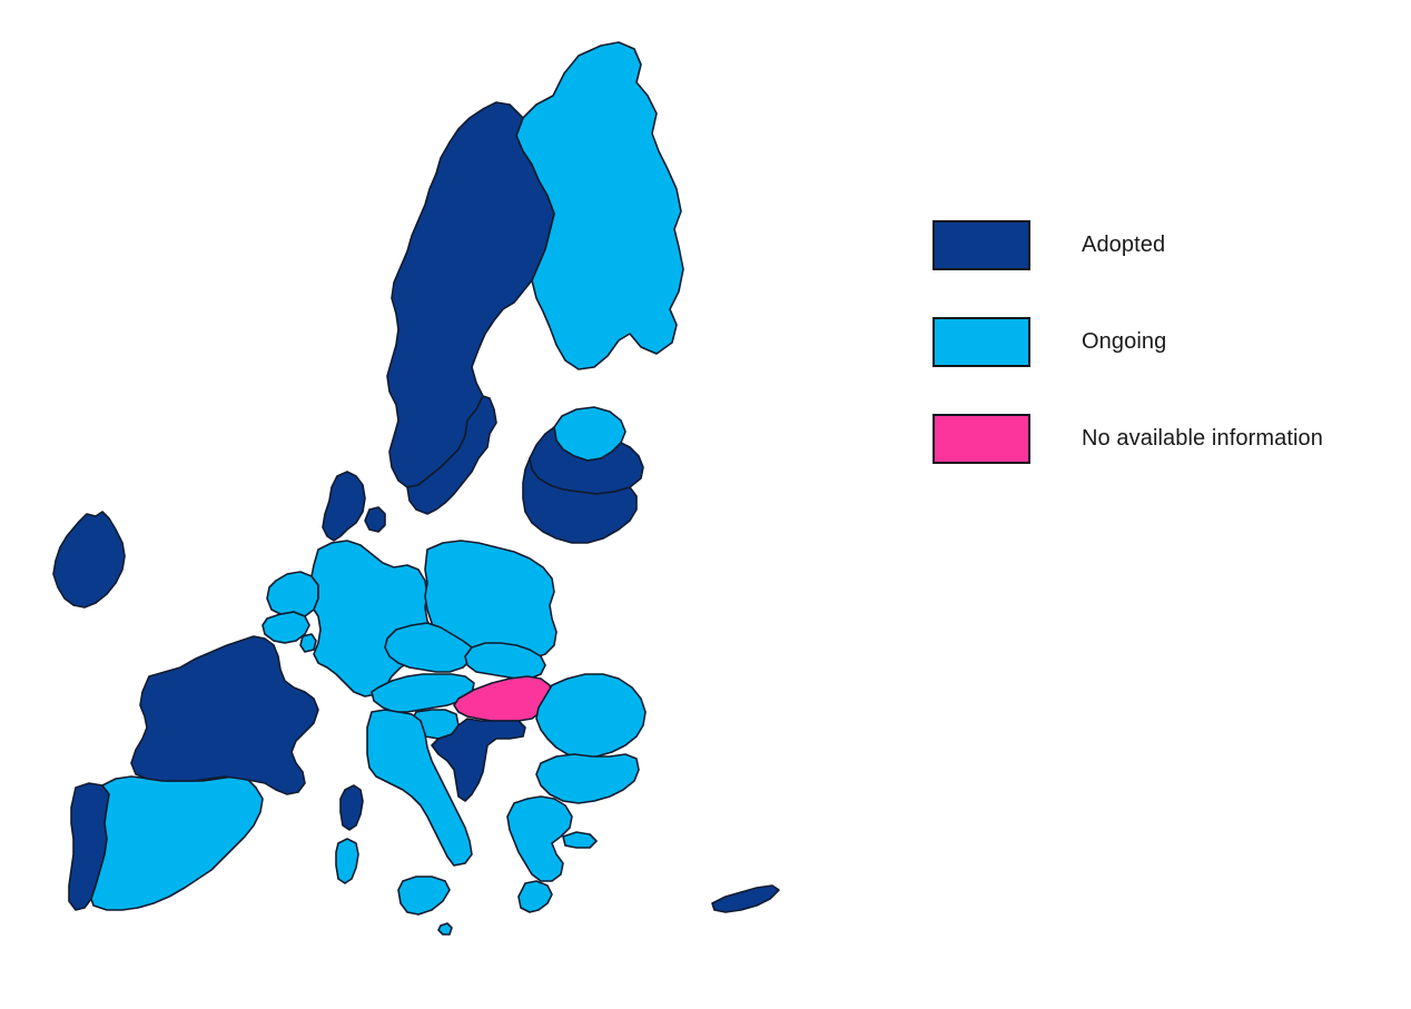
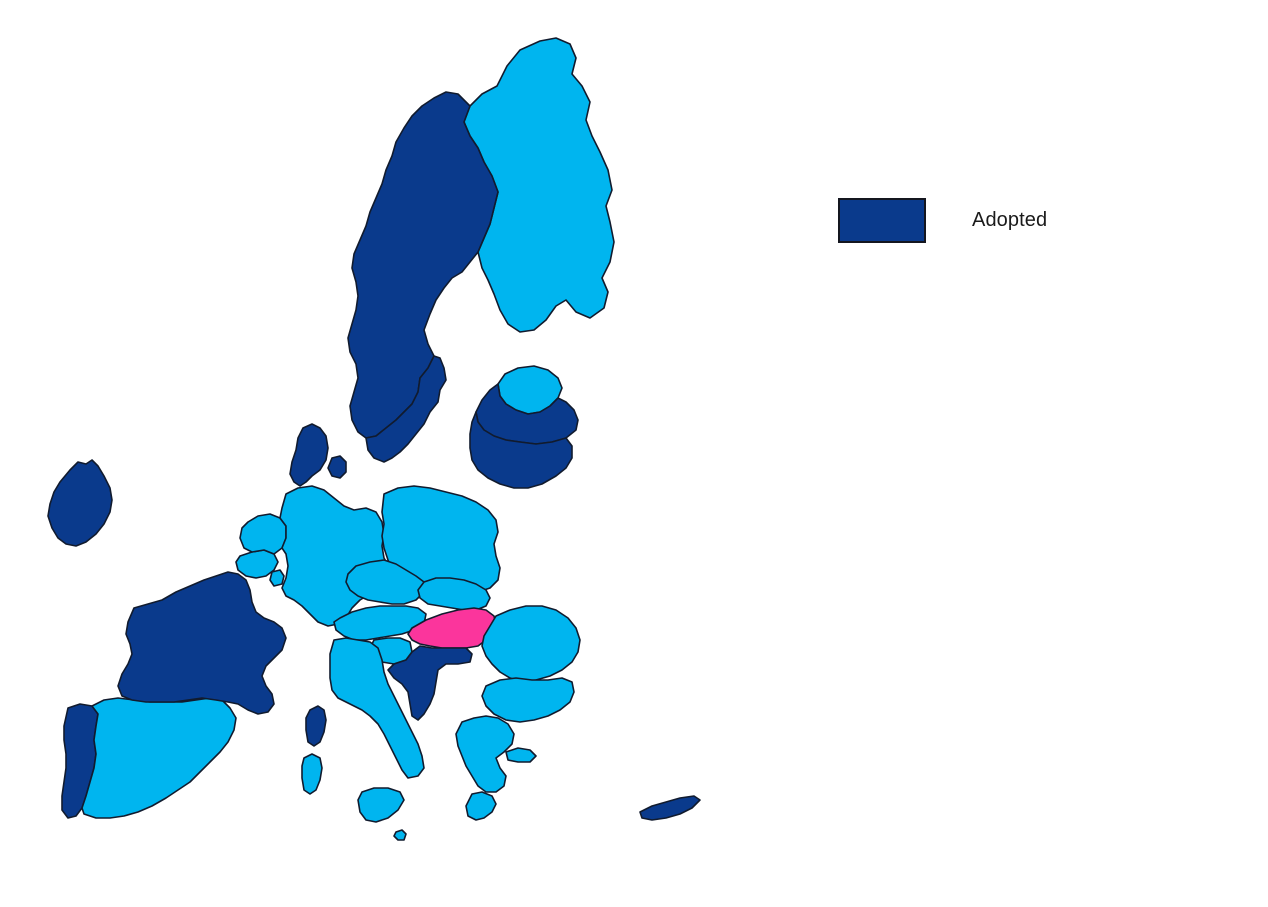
  Adopted
- Ongoing
- No available information
